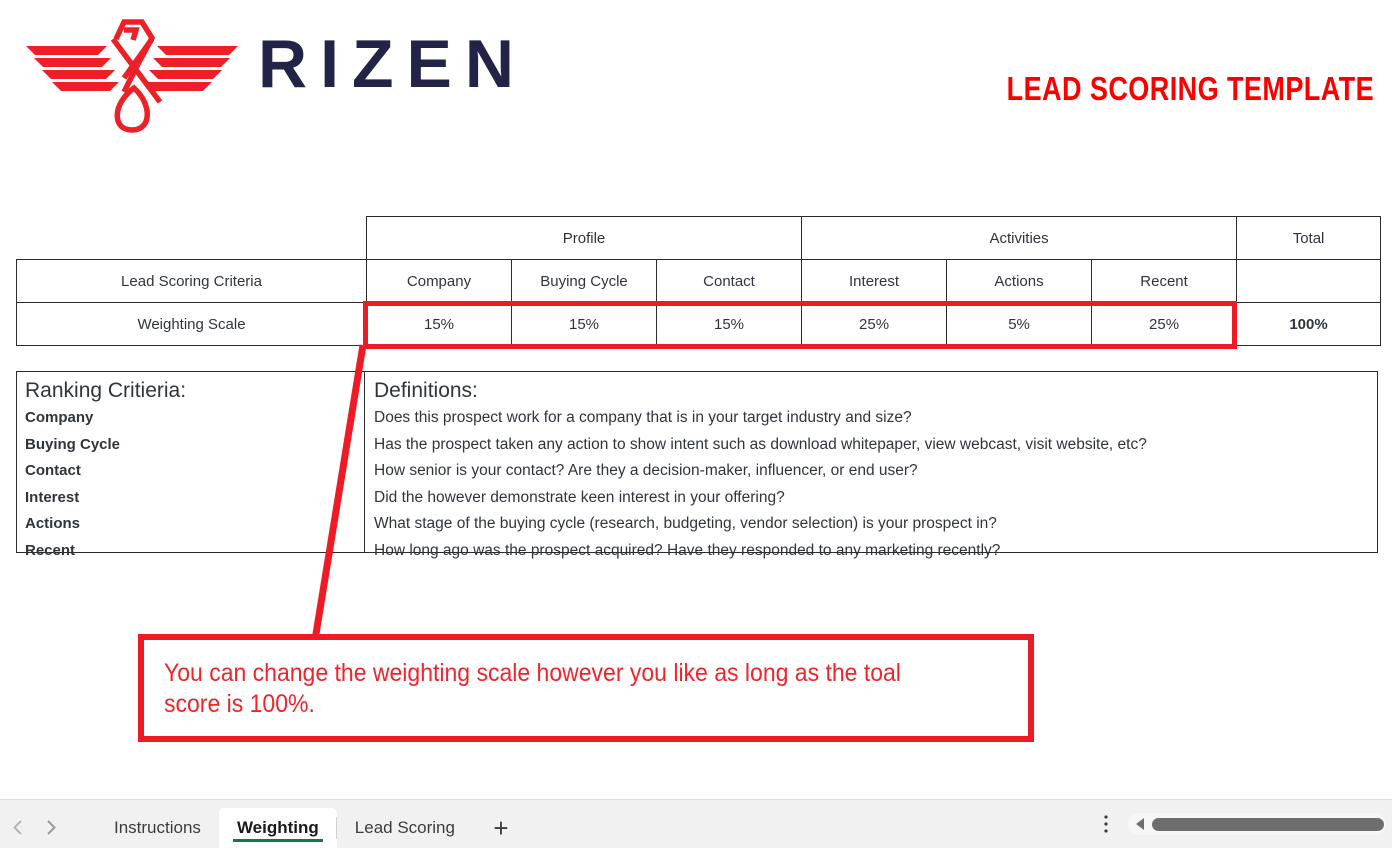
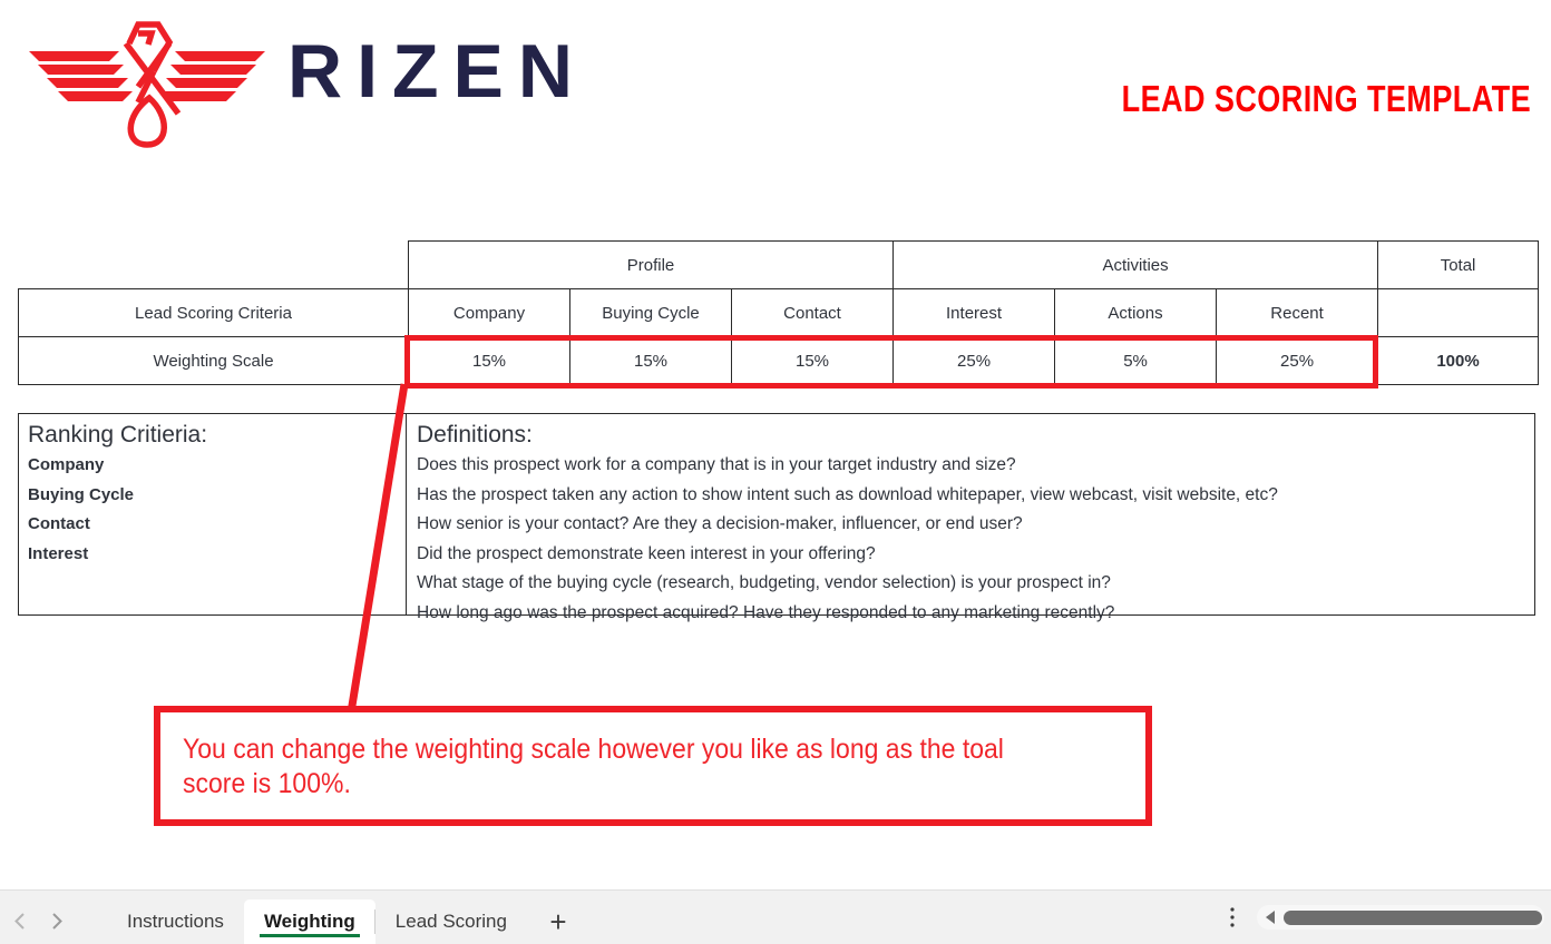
  RIZEN
  LEAD SCORING TEMPLATE
  	Profile	Activities	Total
  Lead Scoring Criteria	Company	Buying Cycle	Contact	Interest	Actions	Recent
  Weighting Scale	15%	15%	15%	25%	5%	25%	100%
  Ranking Critieria:
  Company
  Buying Cycle
  Contact
  Interest
- Actions
- Recent
  Definitions:
  Does this prospect work for a company that is in your target industry and size?
  Has the prospect taken any action to show intent such as download whitepaper, view webcast, visit website, etc?
  How senior is your contact? Are they a decision-maker, influencer, or end user?
- Did the however demonstrate keen interest in your offering?
+ Did the prospect demonstrate keen interest in your offering?
  What stage of the buying cycle (research, budgeting, vendor selection) is your prospect in?
  How long ago was the prospect acquired? Have they responded to any marketing recently?
  You can change the weighting scale however you like as long as the toal score is 100%.
  Instructions
  Weighting
  Lead Scoring
  +
